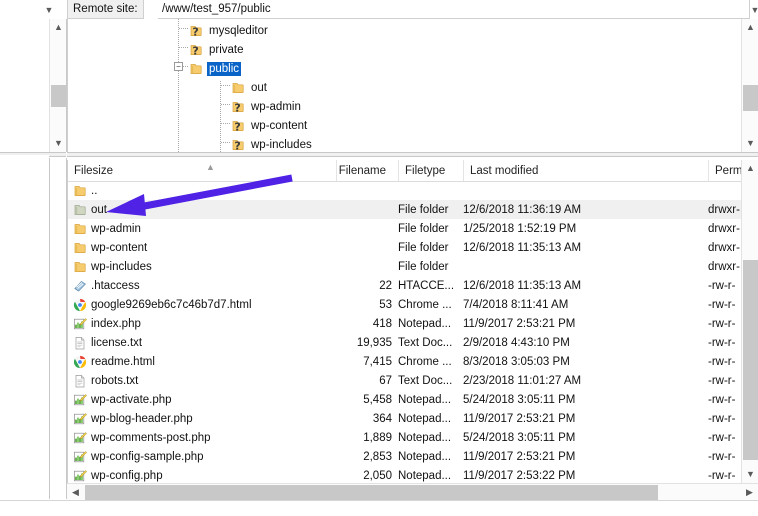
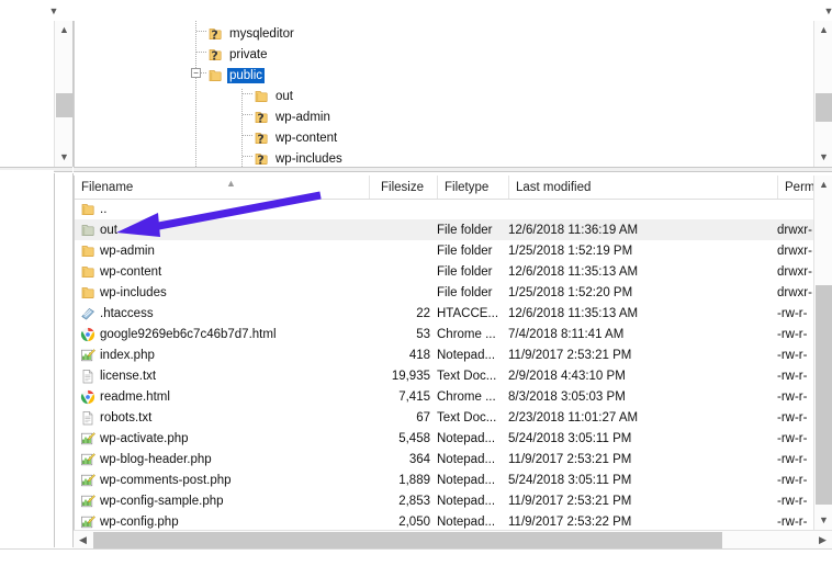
- Remote site:
- /www/test_957/public
  ▼
  ▼
  ▲
  ▼
  ?
  mysqleditor
  ?
  private
  −
  public
  out
  ?
  wp-admin
  ?
  wp-content
  ?
  wp-includes
  ▲
  ▼
- Filesize
+ Filename
  ▲
- Filename
+ Filesize
  Filetype
  Last modified
  ..
  out
  File folder
  12/6/2018 11:36:19 AM
  drwxr-
  wp-admin
  File folder
  1/25/2018 1:52:19 PM
  drwxr-
  wp-content
  File folder
  12/6/2018 11:35:13 AM
  drwxr-
  wp-includes
  File folder
+ 1/25/2018 1:52:20 PM
  drwxr-
  .htaccess
  22
  HTACCE...
  12/6/2018 11:35:13 AM
  -rw-r-
  google9269eb6c7c46b7d7.html
  53
  Chrome ...
  7/4/2018 8:11:41 AM
  -rw-r-
  index.php
  418
  Notepad...
  11/9/2017 2:53:21 PM
  -rw-r-
  license.txt
  19,935
  Text Doc...
  2/9/2018 4:43:10 PM
  -rw-r-
  readme.html
  7,415
  Chrome ...
  8/3/2018 3:05:03 PM
  -rw-r-
  robots.txt
  67
  Text Doc...
  2/23/2018 11:01:27 AM
  -rw-r-
  wp-activate.php
  5,458
  Notepad...
  5/24/2018 3:05:11 PM
  -rw-r-
  wp-blog-header.php
  364
  Notepad...
  11/9/2017 2:53:21 PM
  -rw-r-
  wp-comments-post.php
  1,889
  Notepad...
  5/24/2018 3:05:11 PM
  -rw-r-
  wp-config-sample.php
  2,853
  Notepad...
  11/9/2017 2:53:21 PM
  -rw-r-
  wp-config.php
  2,050
  Notepad...
  11/9/2017 2:53:22 PM
  -rw-r-
  ▲
  ▼
  ◀
  ▶
